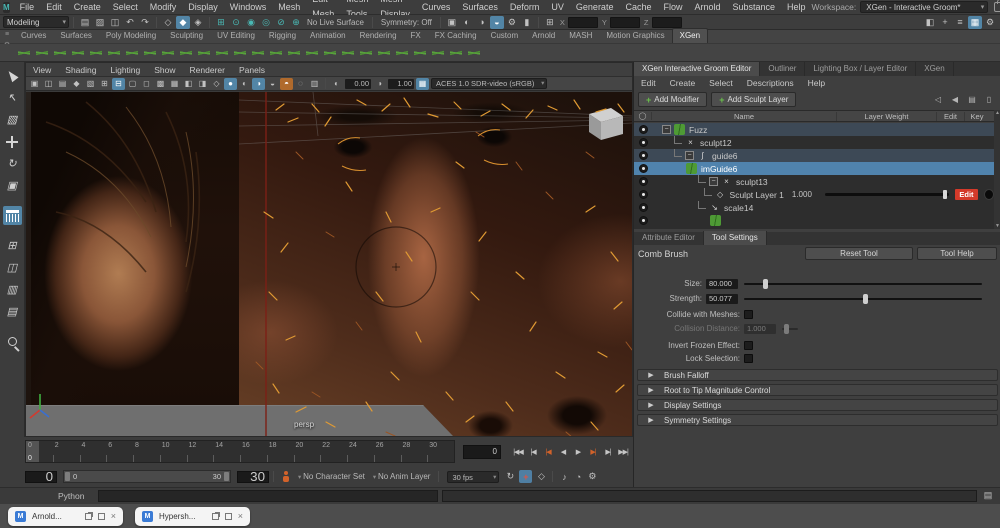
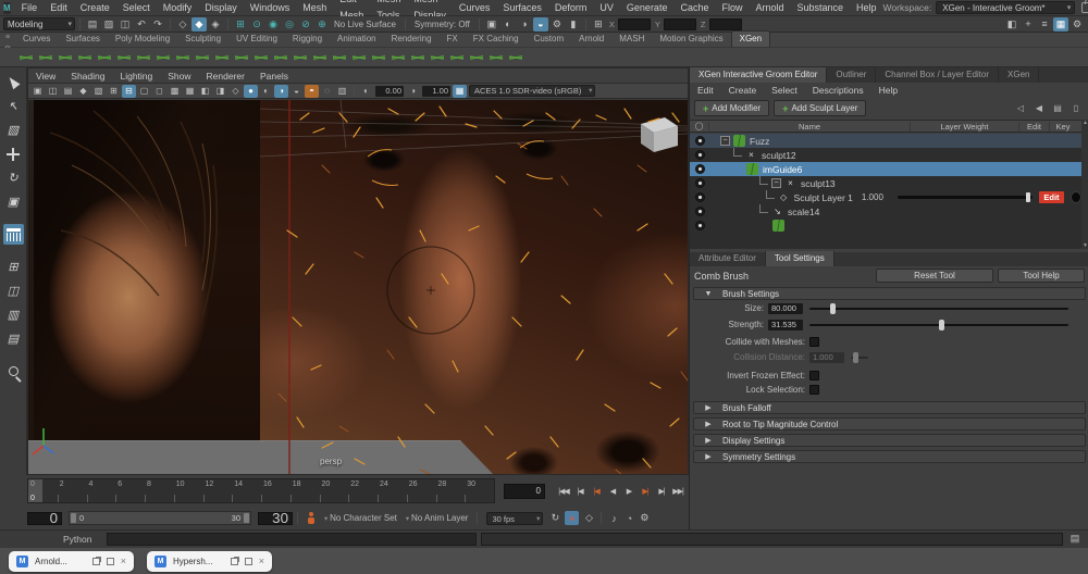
  M
  File
  Edit
  Create
  Select
  Modify
  Display
  Windows
  Mesh
  Curves
  Surfaces
  Deform
  UV
  Generate
  Cache
  Flow
  Arnold
  Substance
  Help
  Workspace:
  XGen - Interactive Groom*
  Modeling
  ▤
  ▨
  ◫
  ↶
  ↷
  ◇
  ◆
  ◈
  ⊞
  ⊙
  ◉
  ◎
  ⊘
  ⊕
  No Live Surface
  Symmetry: Off
  ▣
  ◐
  ◑
  ◒
  ⚙
  ▮
  ⊞
  X
  Y
  Z
  ◧
  +
  ≡
  ▦
  ⚙
  Curves
  Surfaces
  Poly Modeling
  Sculpting
  UV Editing
  Rigging
  Animation
  Rendering
  FX
  FX Caching
  Custom
  Arnold
  MASH
  Motion Graphics
  XGen
  ↖
  ▧
  ↻
  ▣
  ⊞
  ◫
  ▥
  ▤
  View
  Shading
  Lighting
  Show
  Renderer
  Panels
  ▣
  ◫
  ▤
  ◆
  ▧
  ⊞
  ⊟
  ▢
  ◻
  ▩
  ▦
  ◧
  ◨
  ◇
  ●
  ◐
  ◑
  ◒
  ◓
  ▥
  ◐
  0.00
  ◑
  1.00
  ▦
  ACES 1.0 SDR-video (sRGB)
  persp
  XGen Interactive Groom Editor
  Outliner
- Lighting Box / Layer Editor
+ Channel Box / Layer Editor
  XGen
  Edit
  Create
  Select
  Descriptions
  Help
  +
  Add Modifier
  +
  Add Sculpt Layer
  ◁
  ◀
  ▤
  ▯
  Name
  Layer Weight
  Edit
  Key
  Fuzz
  ×
  sculpt12
- ∫
- guide6
  imGuide6
  ×
  sculpt13
  ◇
  Sculpt Layer 1
  1.000
  Edit
  ↘
  scale14
  Attribute Editor
  Tool Settings
  Comb Brush
  Reset Tool
  Tool Help
+ Brush Settings
  Size:
  80.000
  Strength:
- 50.077
+ 31.535
  Collide with Meshes:
  Collision Distance:
  1.000
  Invert Frozen Effect:
  Lock Selection:
  Brush Falloff
  Root to Tip Magnitude Control
  Display Settings
  Symmetry Settings
  0
  0
  0
  30
  30
  No Character Set
  No Anim Layer
  30 fps
  ↻
  +
  ◇
  ♪
  ◔
  ⚙
  Python
  ▤
  Arnold...
  ×
  Hypersh...
  ×
